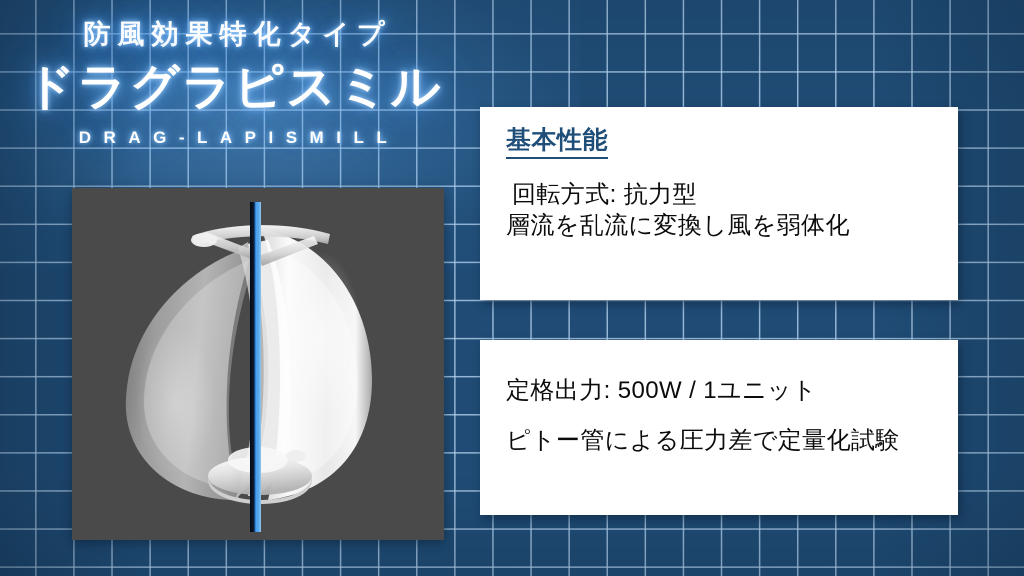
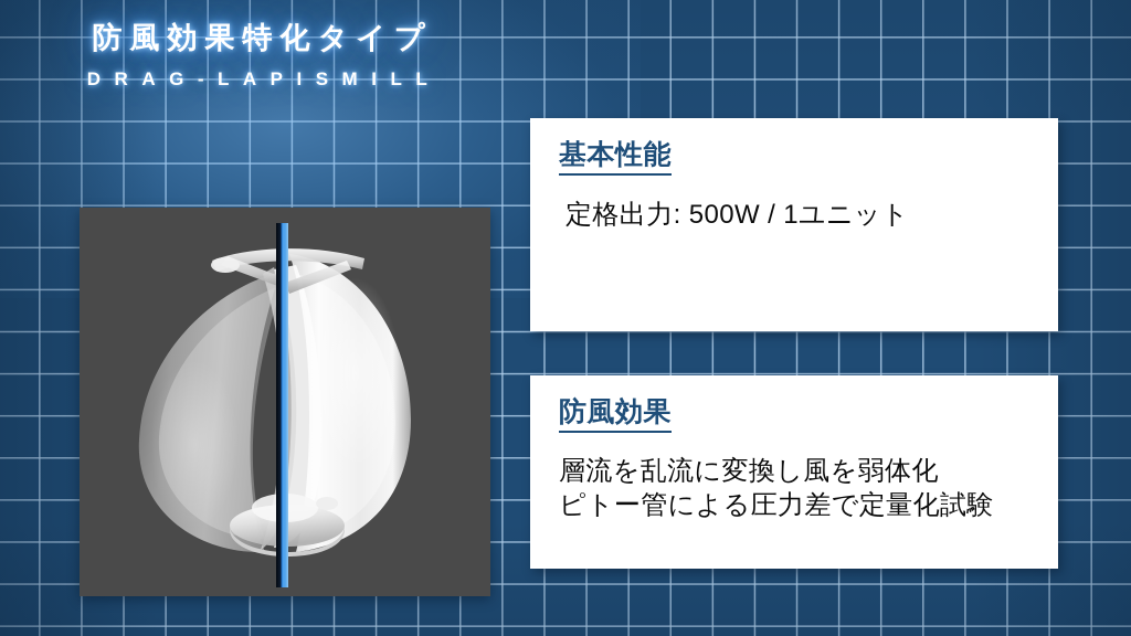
  防風効果特化タイプ
- ドラグラピスミル
  DRAG-LAPISMILL
  基本性能
- 回転方式: 抗力型
- 層流を乱流に変換し風を弱体化
+ 定格出力: 500W / 1ユニット
+ 防風効果
- 定格出力: 500W / 1ユニット
+ 層流を乱流に変換し風を弱体化
  ピトー管による圧力差で定量化試験
